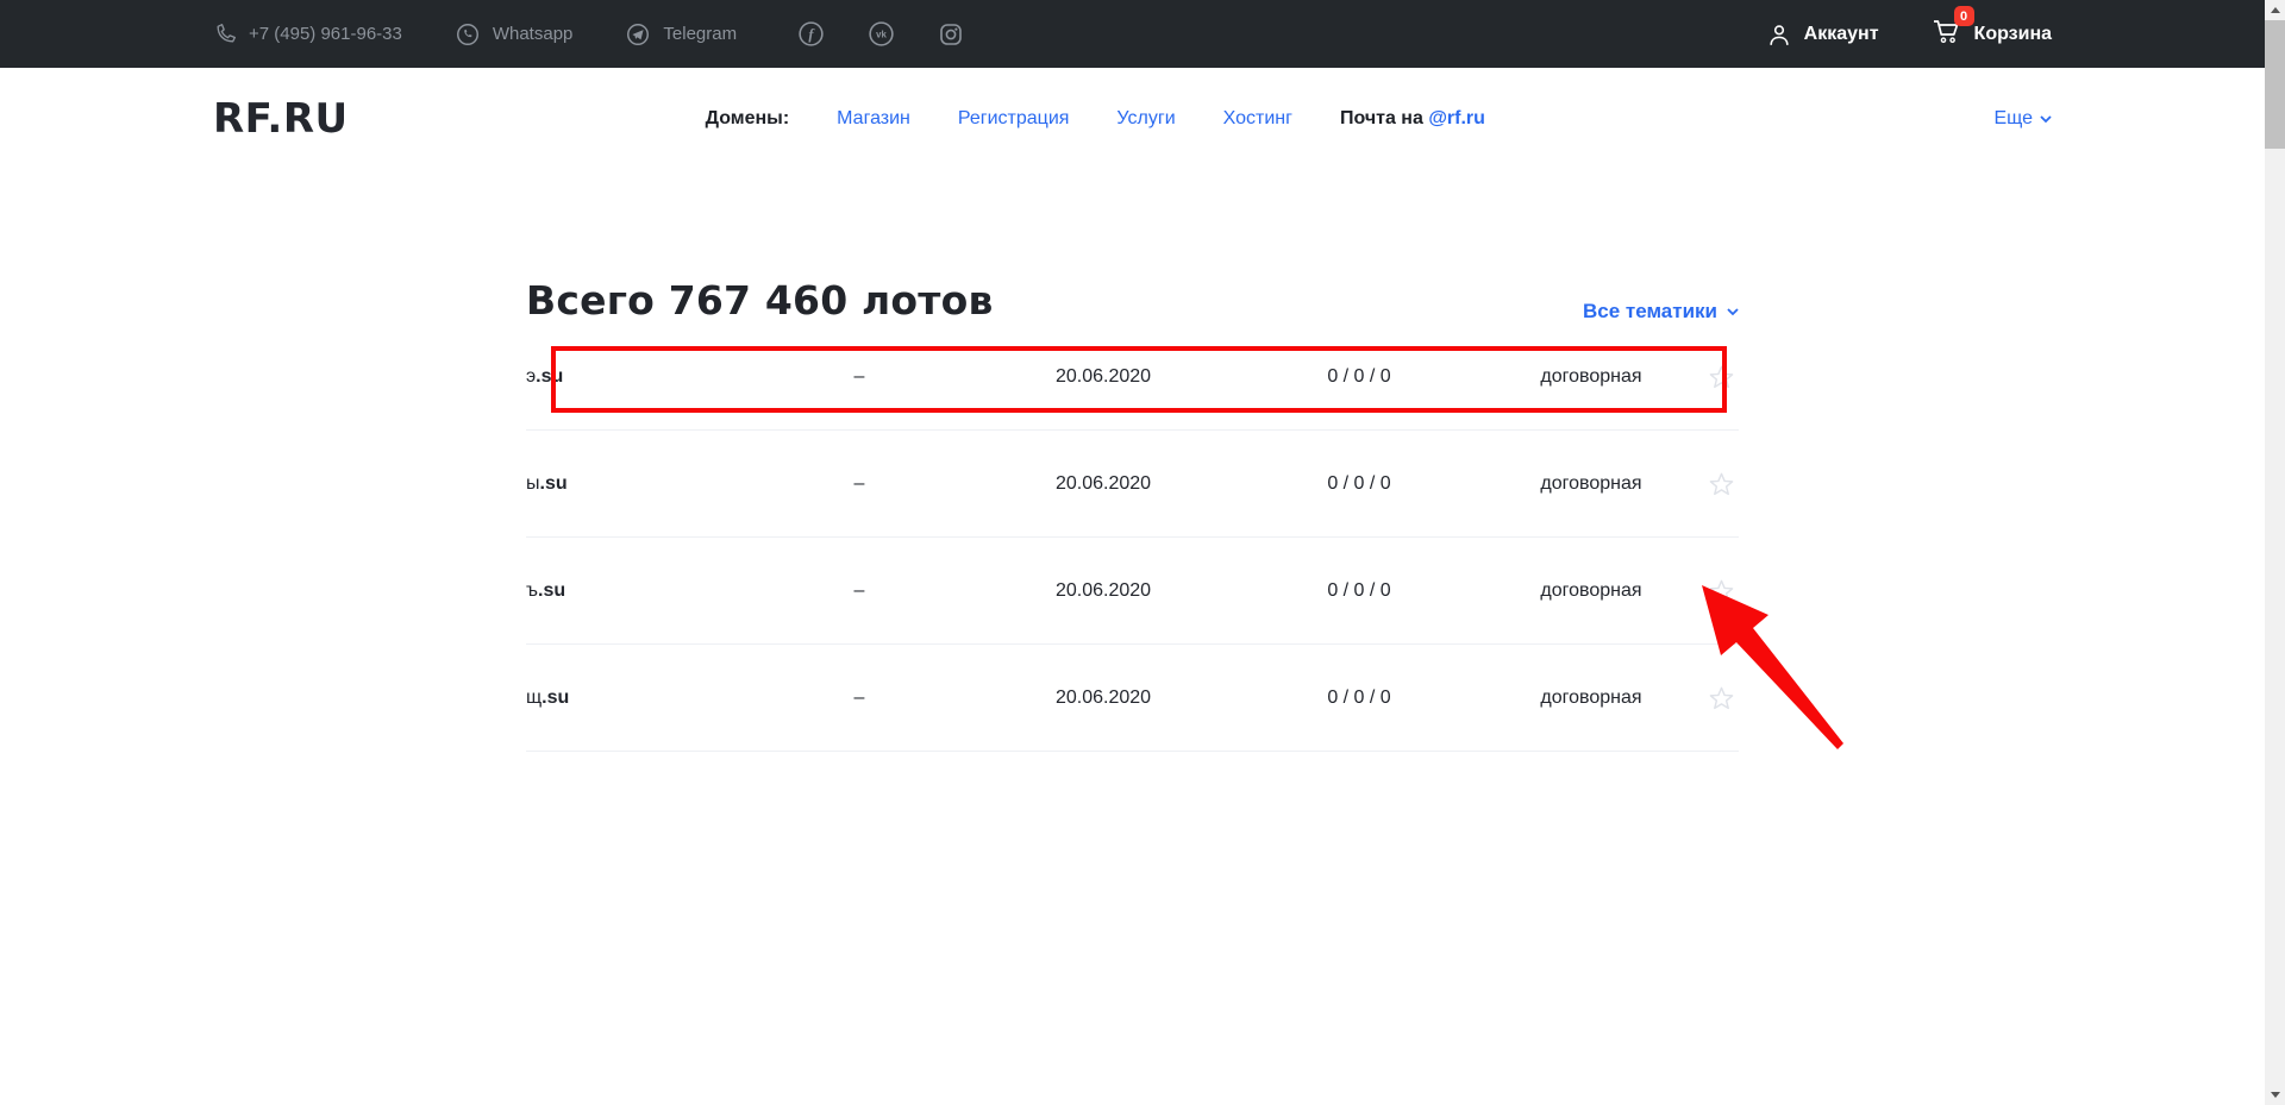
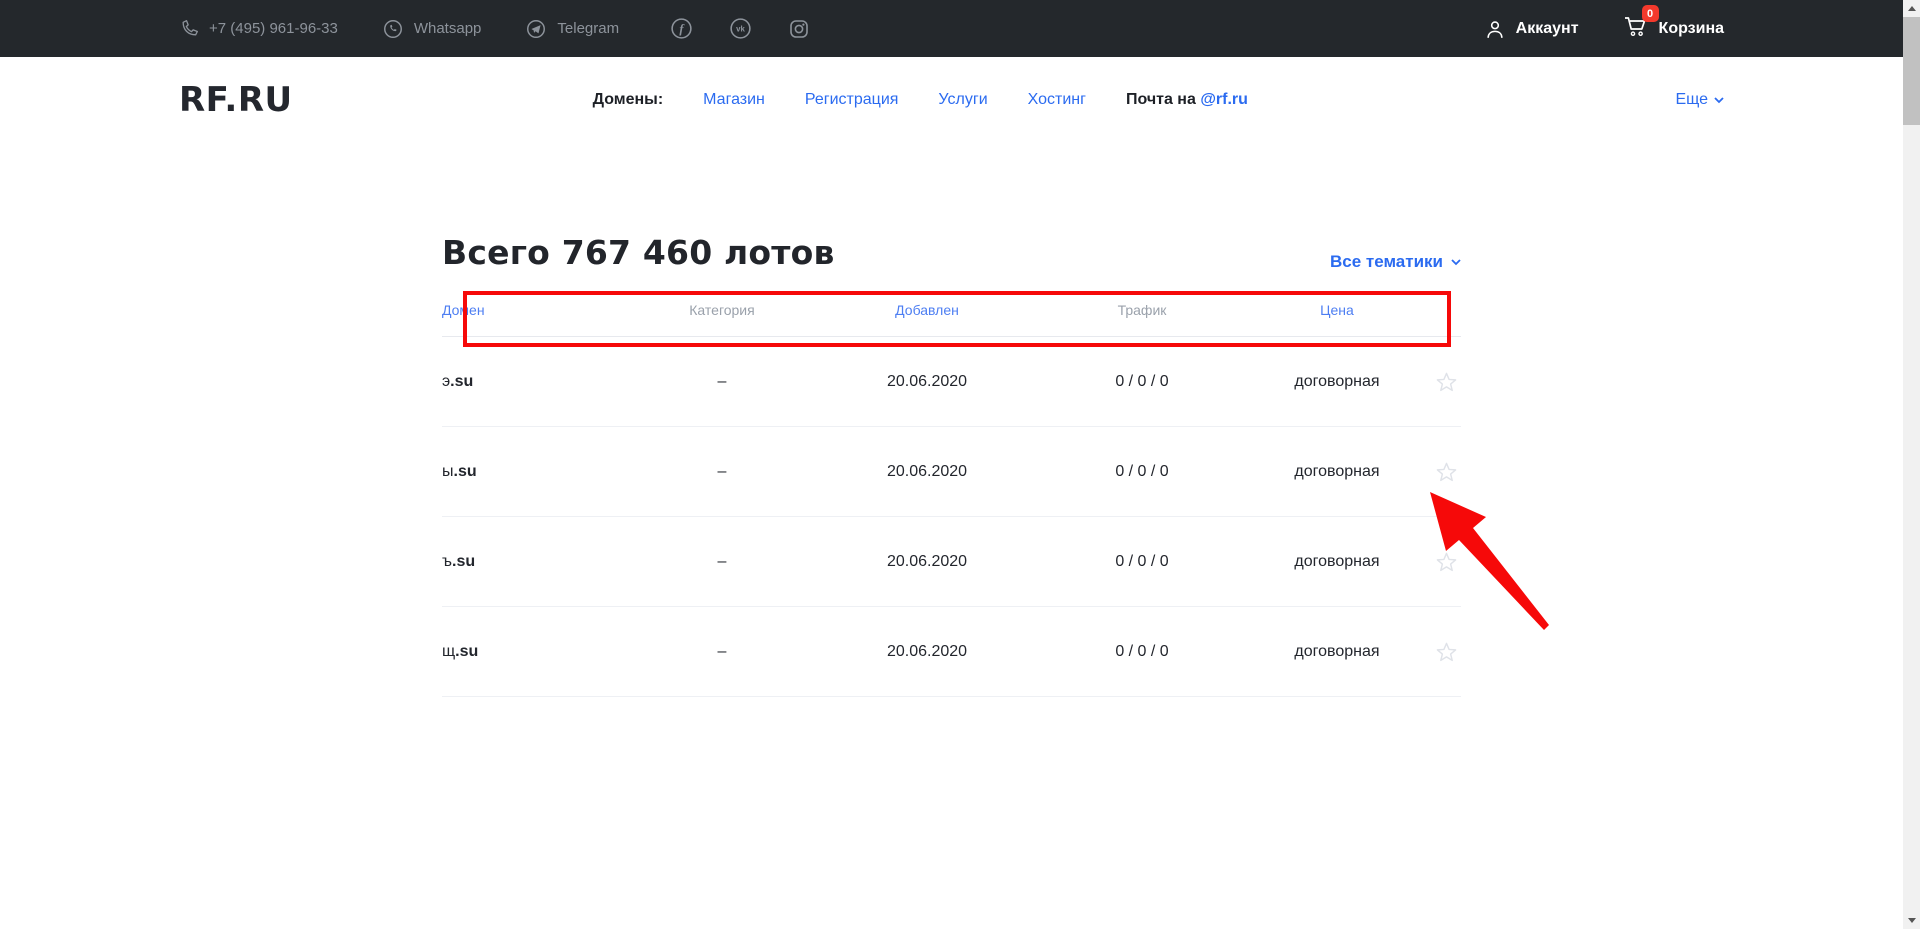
  +7 (495) 961-96-33
  Whatsapp
  Telegram
  f
  vk
  Аккаунт
  0
  Корзина
  RF.RU
  Домены:
  Магазин
  Регистрация
  Услуги
  Хостинг
  Почта на @rf.ru
  Еще
  Всего 767 460 лотов
  Все тематики
+ Домен
+ Категория
+ Добавлен
+ Трафик
+ Цена
  э.su
  –
  20.06.2020
  0 / 0 / 0
  договорная
  ы.su
  –
  20.06.2020
  0 / 0 / 0
  договорная
  ъ.su
  –
  20.06.2020
  0 / 0 / 0
  договорная
  щ.su
  –
  20.06.2020
  0 / 0 / 0
  договорная
